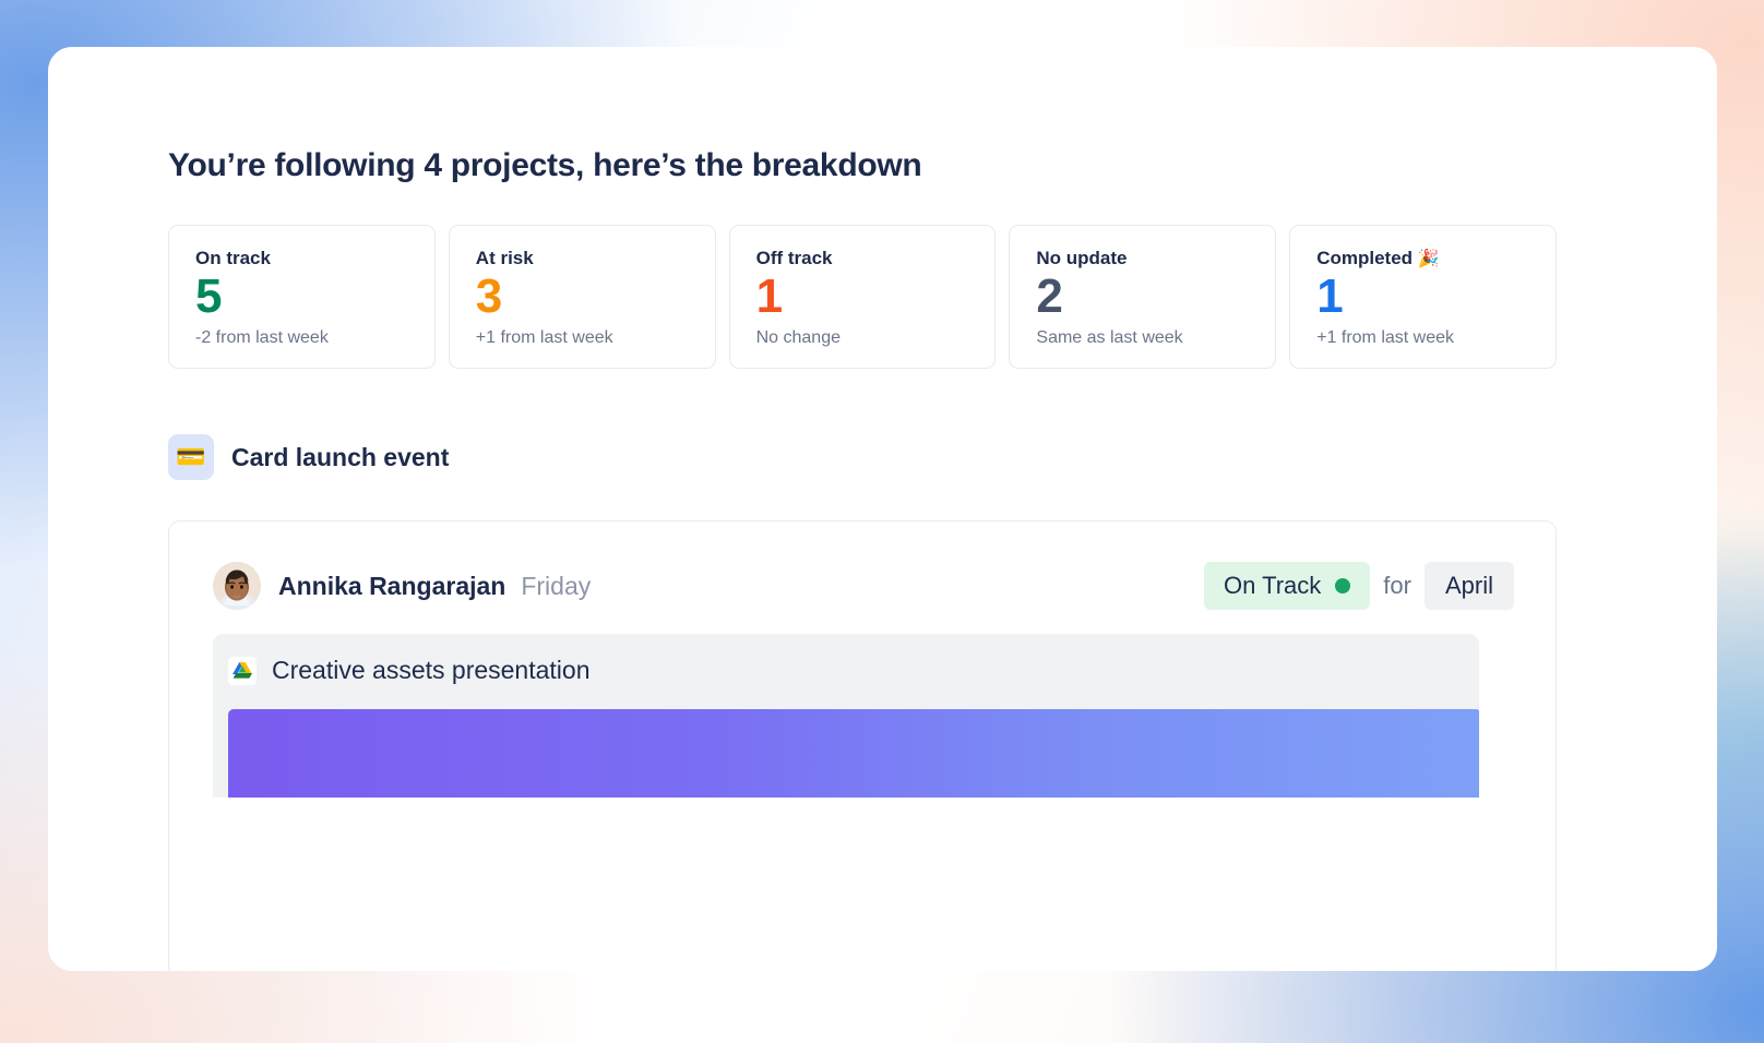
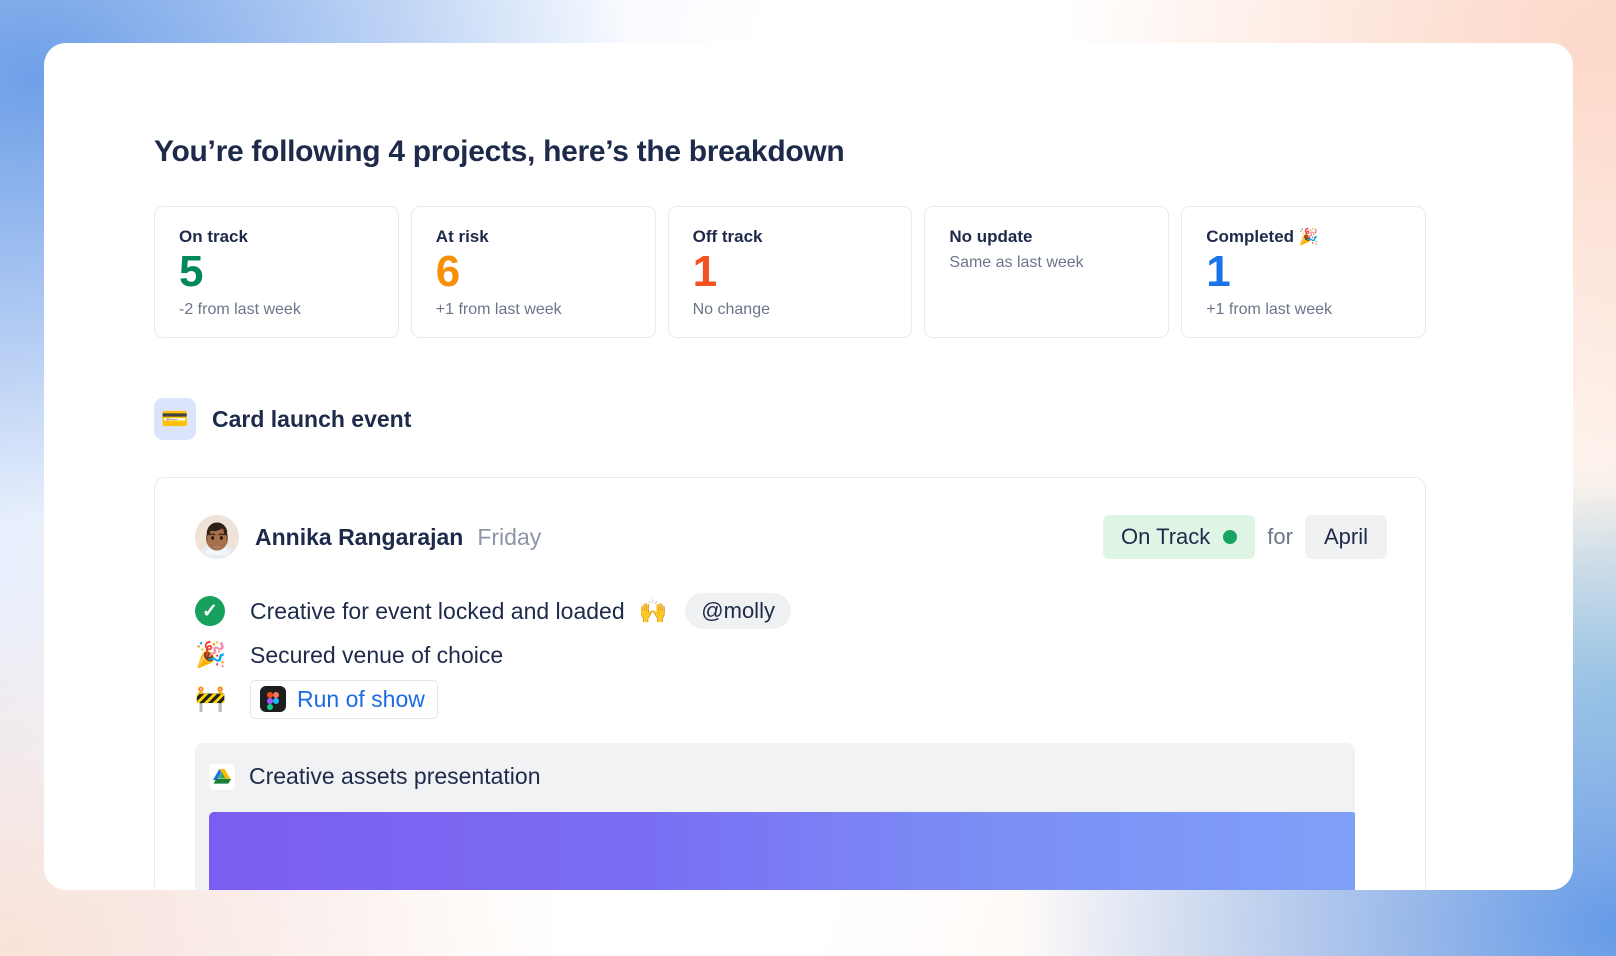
  You’re following 4 projects, here’s the breakdown
  On track
  5
  -2 from last week
  At risk
- 3
+ 6
  +1 from last week
  Off track
  1
  No change
  No update
- 2
  Same as last week
  Completed 🎉
  1
  +1 from last week
  💳
  Card launch event
  Annika Rangarajan
  Friday
  On Track
  for
  April
+ ✓
+ Creative for event locked and loaded
+ 🙌
+ @molly
+ 🎉
+ Secured venue of choice
+ 🚧
+ Run of show
  Creative assets presentation
